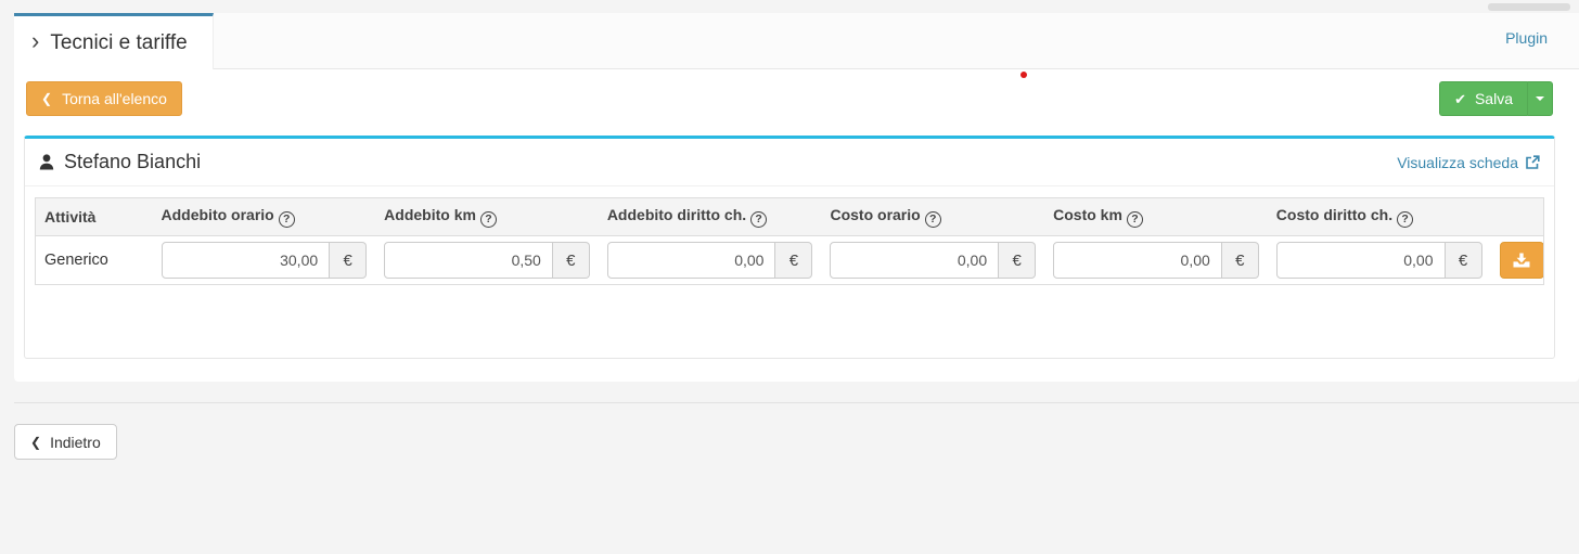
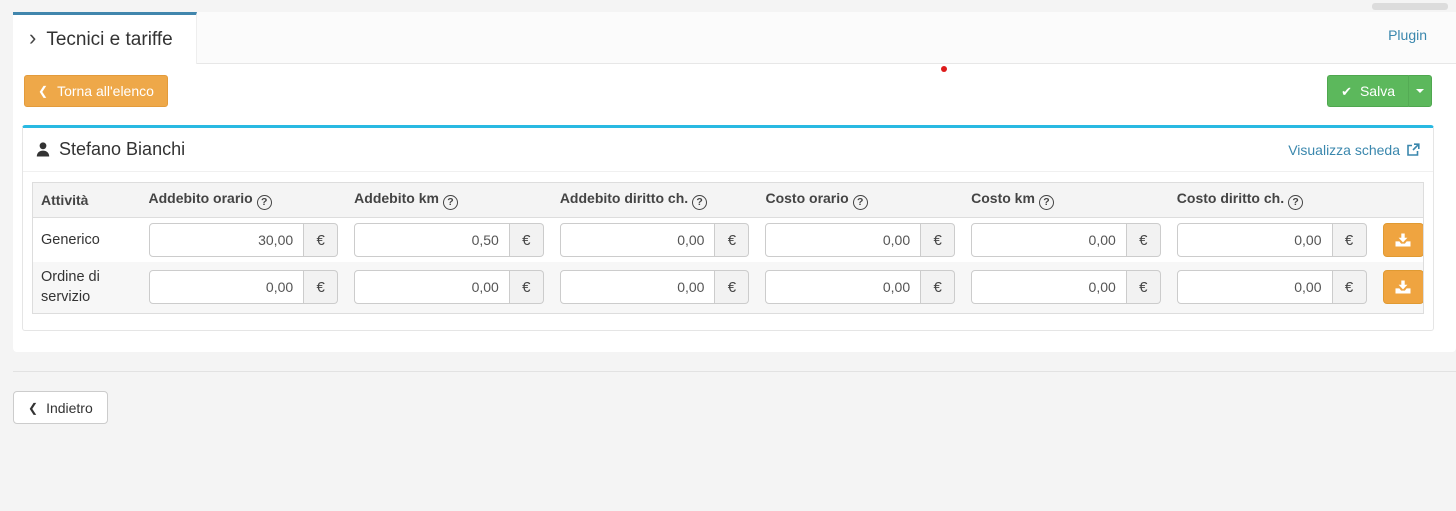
  ›
  Tecnici e tariffe
  Plugin
  ❮
  Torna all'elenco
  ✔
  Salva
  Stefano Bianchi
  Visualizza scheda
  Attività	Addebito orario ?	Addebito km ?	Addebito diritto ch. ?	Costo orario ?	Costo km ?	Costo diritto ch. ?
  Generico	30,00 €	0,50 €	0,00 €	0,00 €	0,00 €	0,00 €
+ Ordine di servizio	0,00 €	0,00 €	0,00 €	0,00 €	0,00 €	0,00 €
  ❮
  Indietro
